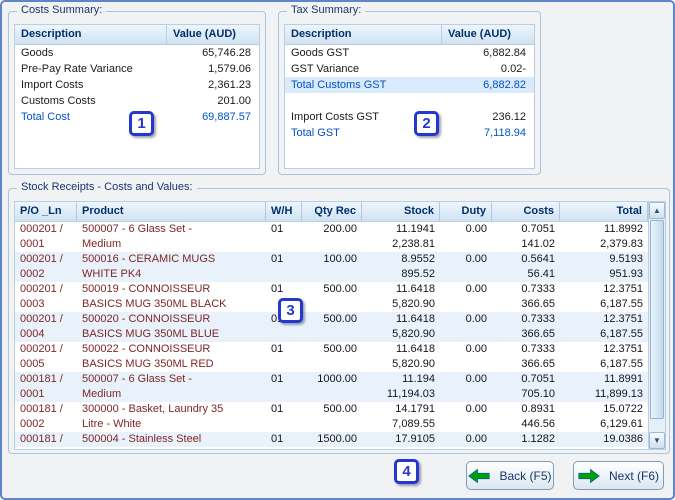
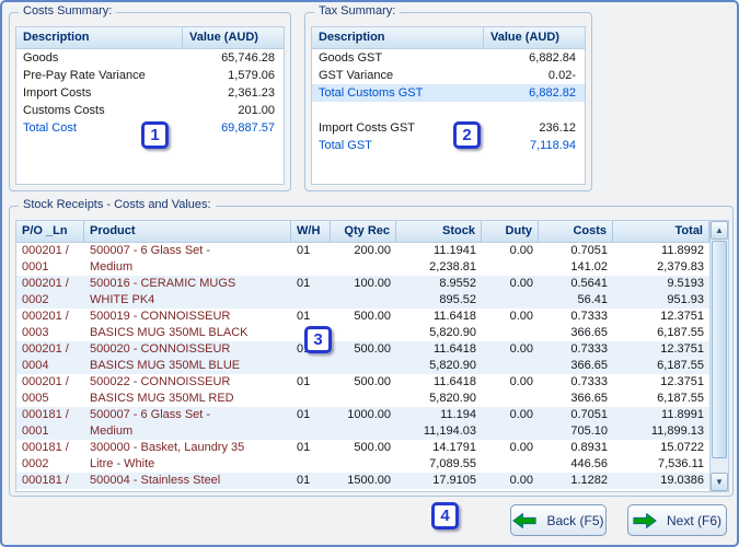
  Costs Summary:
  Description
  Value (AUD)
  Goods
  65,746.28
  Pre-Pay Rate Variance
  1,579.06
  Import Costs
  2,361.23
  Customs Costs
  201.00
  Total Cost
  69,887.57
  Tax Summary:
  Description
  Value (AUD)
  Goods GST
  6,882.84
  GST Variance
  0.02-
  Total Customs GST
  6,882.82
  Import Costs GST
  236.12
  Total GST
  7,118.94
  Stock Receipts - Costs and Values:
  P/O _Ln
  Product
  W/H
  Qty Rec
  Stock
  Duty
  Costs
  Total
  000201 /
  500007 - 6 Glass Set -
  01
  200.00
  11.1941
  0.00
  0.7051
  11.8992
  0001
  Medium
  2,238.81
  141.02
  2,379.83
  000201 /
  500016 - CERAMIC MUGS
  01
  100.00
  8.9552
  0.00
  0.5641
  9.5193
  0002
  WHITE PK4
  895.52
  56.41
  951.93
  000201 /
  500019 - CONNOISSEUR
  01
  500.00
  11.6418
  0.00
  0.7333
  12.3751
  0003
  BASICS MUG 350ML BLACK
  5,820.90
  366.65
  6,187.55
  000201 /
  500020 - CONNOISSEUR
  500.00
  11.6418
  0.00
  0.7333
  12.3751
  0004
  BASICS MUG 350ML BLUE
  5,820.90
  366.65
  6,187.55
  000201 /
  500022 - CONNOISSEUR
  01
  500.00
  11.6418
  0.00
  0.7333
  12.3751
  0005
  BASICS MUG 350ML RED
  5,820.90
  366.65
  6,187.55
  000181 /
  500007 - 6 Glass Set -
  01
  1000.00
  11.194
  0.00
  0.7051
  11.8991
  0001
  Medium
  11,194.03
  705.10
  11,899.13
  000181 /
  300000 - Basket, Laundry 35
  01
  500.00
  14.1791
  0.00
  0.8931
  15.0722
  0002
  Litre - White
  7,089.55
  446.56
- 6,129.61
+ 7,536.11
  000181 /
  500004 - Stainless Steel
  01
  1500.00
  17.9105
  0.00
  1.1282
  19.0386
  ▲
  ▼
  1
  2
  3
  4
  Back (F5)
  Next (F6)
